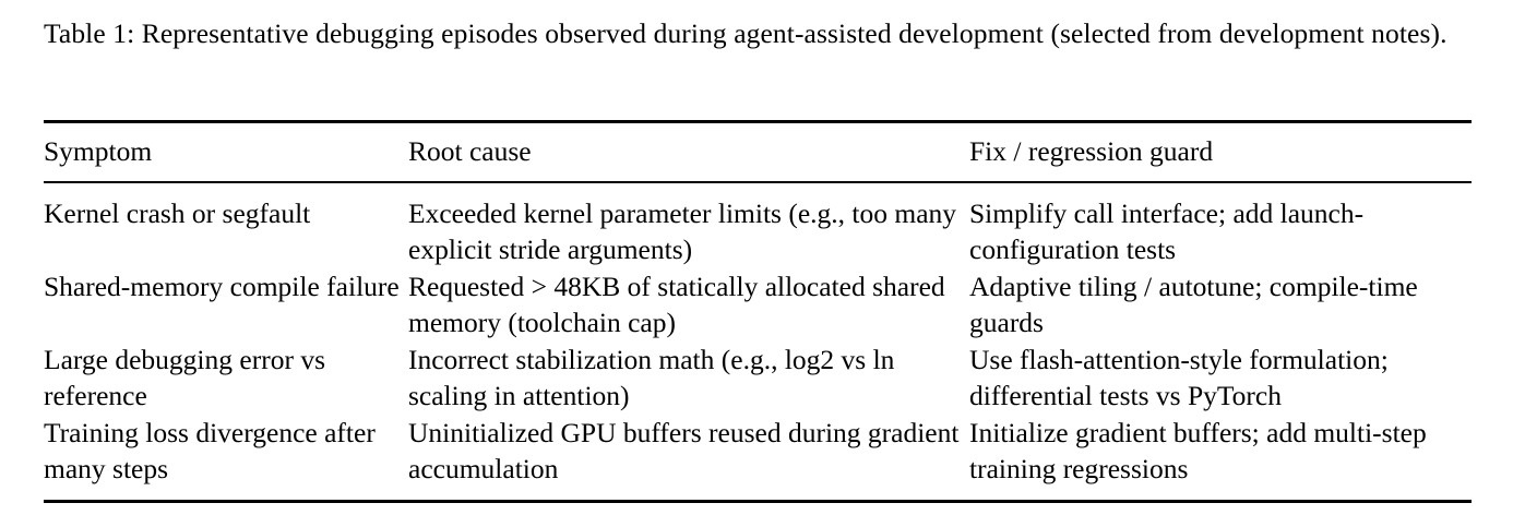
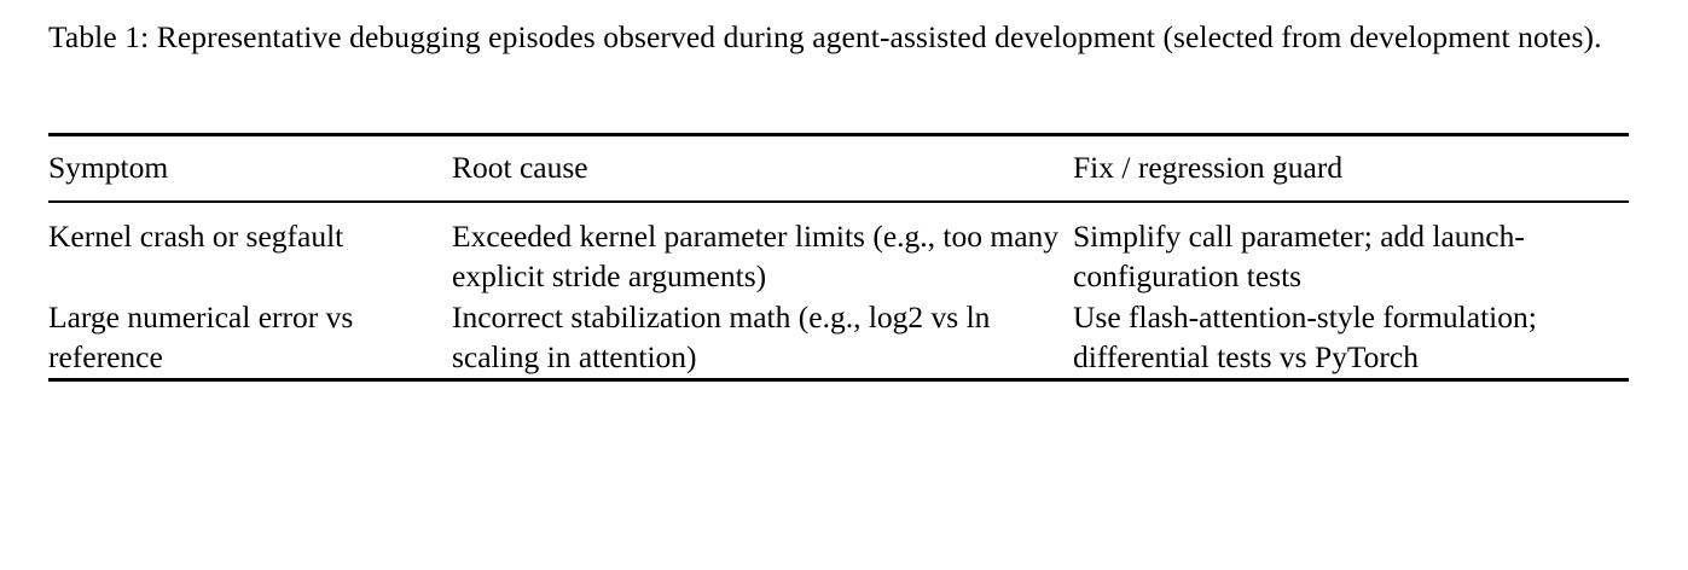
  Table 1: Representative debugging episodes observed during agent-assisted development (selected from development notes).
  Symptom	Root cause	Fix / regression guard
- Kernel crash or segfault	Exceeded kernel parameter limits (e.g., too many explicit stride arguments)	Simplify call interface; add launch-configuration tests
+ Kernel crash or segfault	Exceeded kernel parameter limits (e.g., too many explicit stride arguments)	Simplify call parameter; add launch-configuration tests
- Shared-memory compile failure	Requested > 48KB of statically allocated shared memory (toolchain cap)	Adaptive tiling / autotune; compile-time guards
- Large debugging error vs reference	Incorrect stabilization math (e.g., log2 vs ln scaling in attention)	Use flash-attention-style formulation; differential tests vs PyTorch
+ Large numerical error vs reference	Incorrect stabilization math (e.g., log2 vs ln scaling in attention)	Use flash-attention-style formulation; differential tests vs PyTorch
- Training loss divergence after many steps	Uninitialized GPU buffers reused during gradient accumulation	Initialize gradient buffers; add multi-step training regressions
